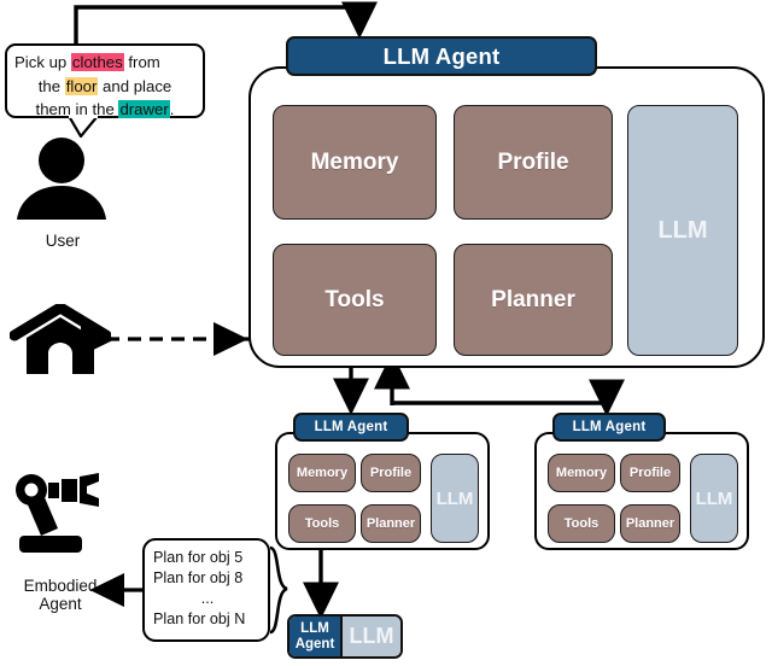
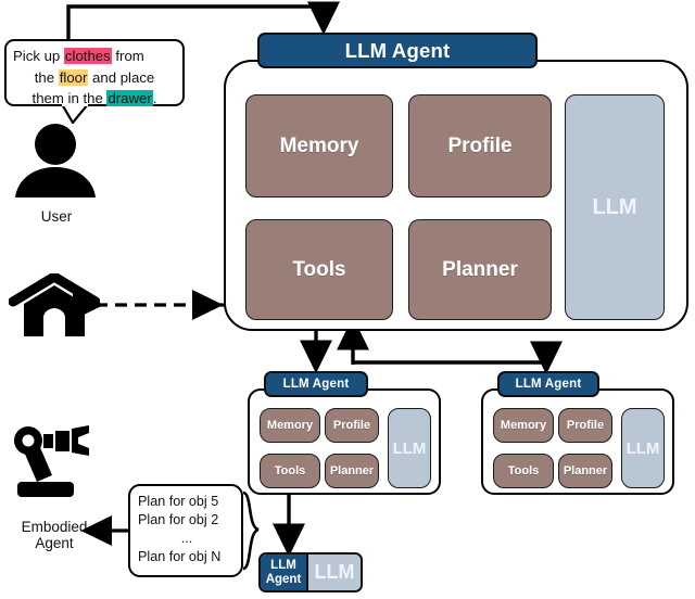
  Pick up clothes from
  the floor and place
  them in the drawer.
  User
  Embodied
  Agent
  LLM Agent
  Memory
  Profile
  Tools
  Planner
  LLM
  LLM Agent
  Memory
  Profile
  Tools
  Planner
  LLM
  LLM Agent
  Memory
  Profile
  Tools
  Planner
  LLM
  LLM
  Agent
  LLM
  Plan for obj 5
- Plan for obj 8
+ Plan for obj 2
  ...
  Plan for obj N
